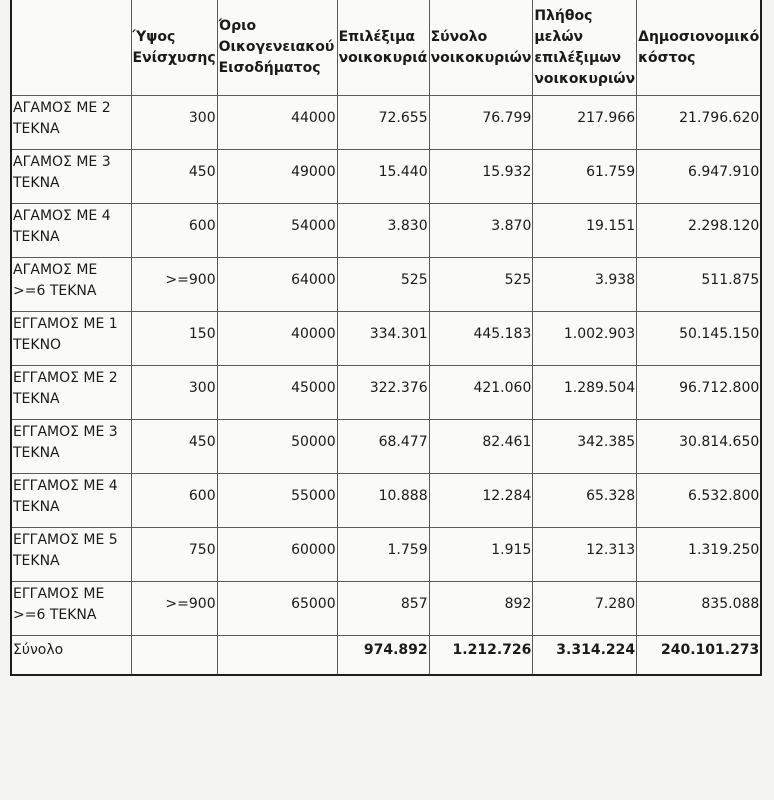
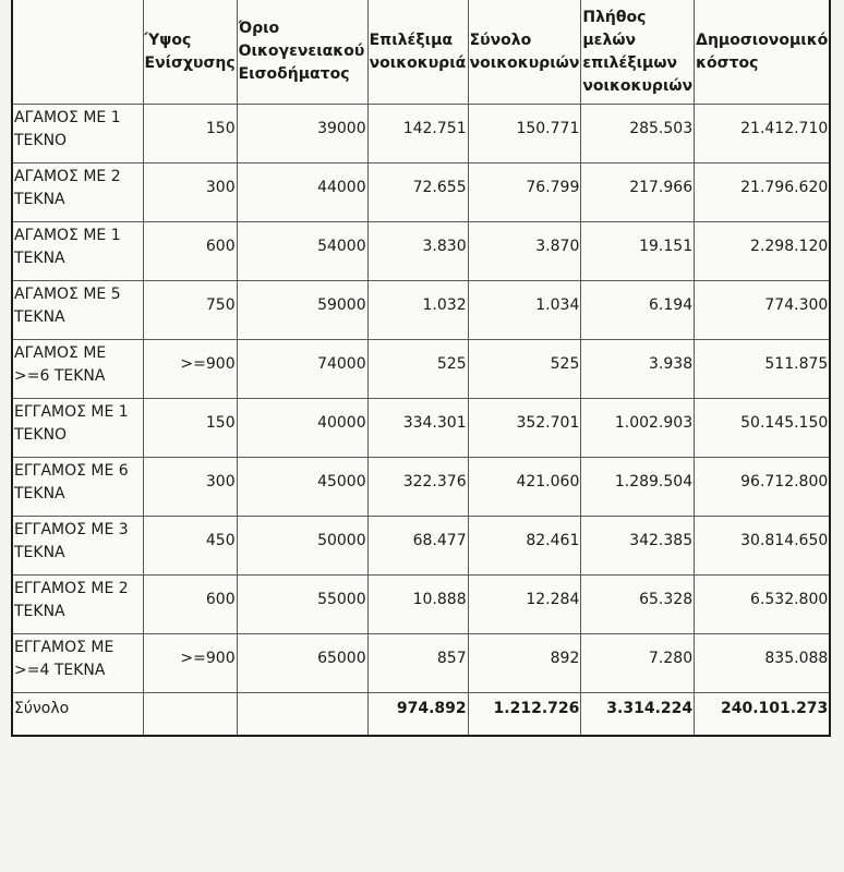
  	Ύψος Ενίσχυσης	Όριο Οικογενειακού Εισοδήματος	Επιλέξιμα νοικοκυριά	Σύνολο νοικοκυριών	Πλήθος μελών επιλέξιμων νοικοκυριών	Δημοσιονομικό κόστος
+ ΑΓΑΜΟΣ ΜΕ 1 ΤΕΚΝΟ	150	39000	142.751	150.771	285.503	21.412.710
  ΑΓΑΜΟΣ ΜΕ 2 ΤΕΚΝΑ	300	44000	72.655	76.799	217.966	21.796.620
- ΑΓΑΜΟΣ ΜΕ 3 ΤΕΚΝΑ	450	49000	15.440	15.932	61.759	6.947.910
- ΑΓΑΜΟΣ ΜΕ 4 ΤΕΚΝΑ	600	54000	3.830	3.870	19.151	2.298.120
+ ΑΓΑΜΟΣ ΜΕ 1 ΤΕΚΝΑ	600	54000	3.830	3.870	19.151	2.298.120
+ ΑΓΑΜΟΣ ΜΕ 5 ΤΕΚΝΑ	750	59000	1.032	1.034	6.194	774.300
- ΑΓΑΜΟΣ ΜΕ >=6 ΤΕΚΝΑ	>=900	64000	525	525	3.938	511.875
+ ΑΓΑΜΟΣ ΜΕ >=6 ΤΕΚΝΑ	>=900	74000	525	525	3.938	511.875
- ΕΓΓΑΜΟΣ ΜΕ 1 ΤΕΚΝΟ	150	40000	334.301	445.183	1.002.903	50.145.150
+ ΕΓΓΑΜΟΣ ΜΕ 1 ΤΕΚΝΟ	150	40000	334.301	352.701	1.002.903	50.145.150
- ΕΓΓΑΜΟΣ ΜΕ 2 ΤΕΚΝΑ	300	45000	322.376	421.060	1.289.504	96.712.800
+ ΕΓΓΑΜΟΣ ΜΕ 6 ΤΕΚΝΑ	300	45000	322.376	421.060	1.289.504	96.712.800
  ΕΓΓΑΜΟΣ ΜΕ 3 ΤΕΚΝΑ	450	50000	68.477	82.461	342.385	30.814.650
- ΕΓΓΑΜΟΣ ΜΕ 4 ΤΕΚΝΑ	600	55000	10.888	12.284	65.328	6.532.800
+ ΕΓΓΑΜΟΣ ΜΕ 2 ΤΕΚΝΑ	600	55000	10.888	12.284	65.328	6.532.800
- ΕΓΓΑΜΟΣ ΜΕ 5 ΤΕΚΝΑ	750	60000	1.759	1.915	12.313	1.319.250
- ΕΓΓΑΜΟΣ ΜΕ >=6 ΤΕΚΝΑ	>=900	65000	857	892	7.280	835.088
+ ΕΓΓΑΜΟΣ ΜΕ >=4 ΤΕΚΝΑ	>=900	65000	857	892	7.280	835.088
  Σύνολο			974.892	1.212.726	3.314.224	240.101.273
